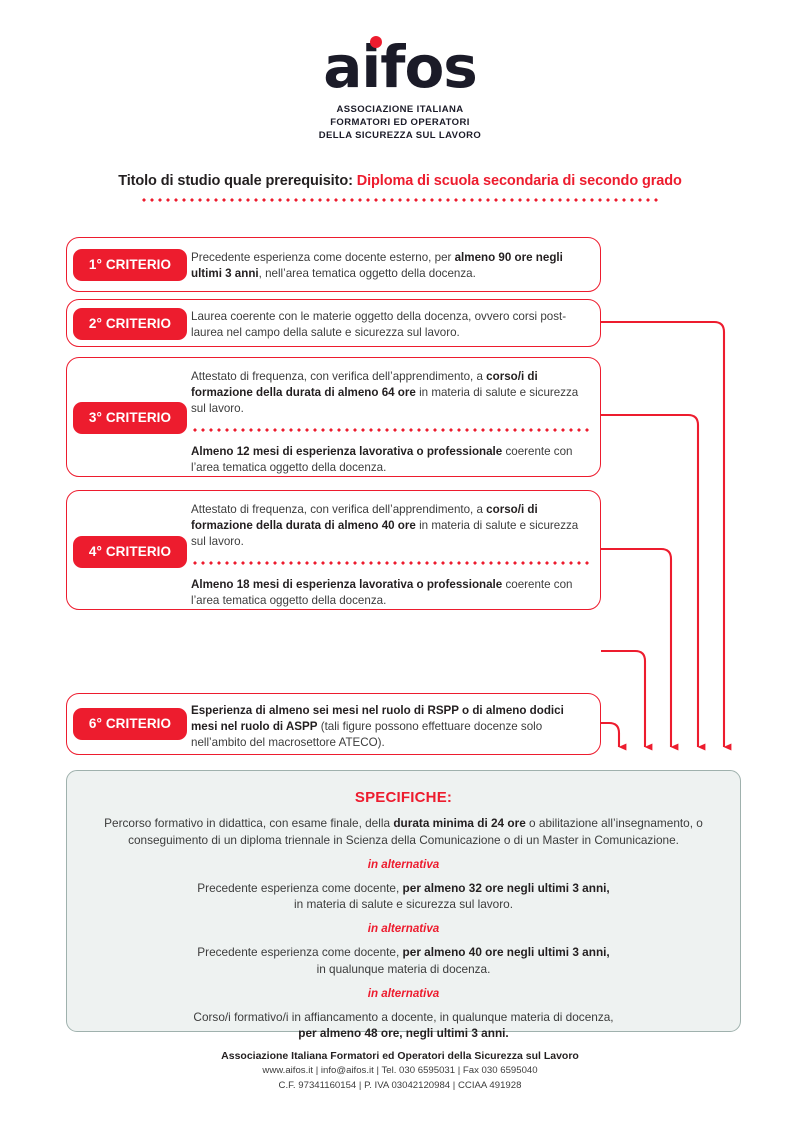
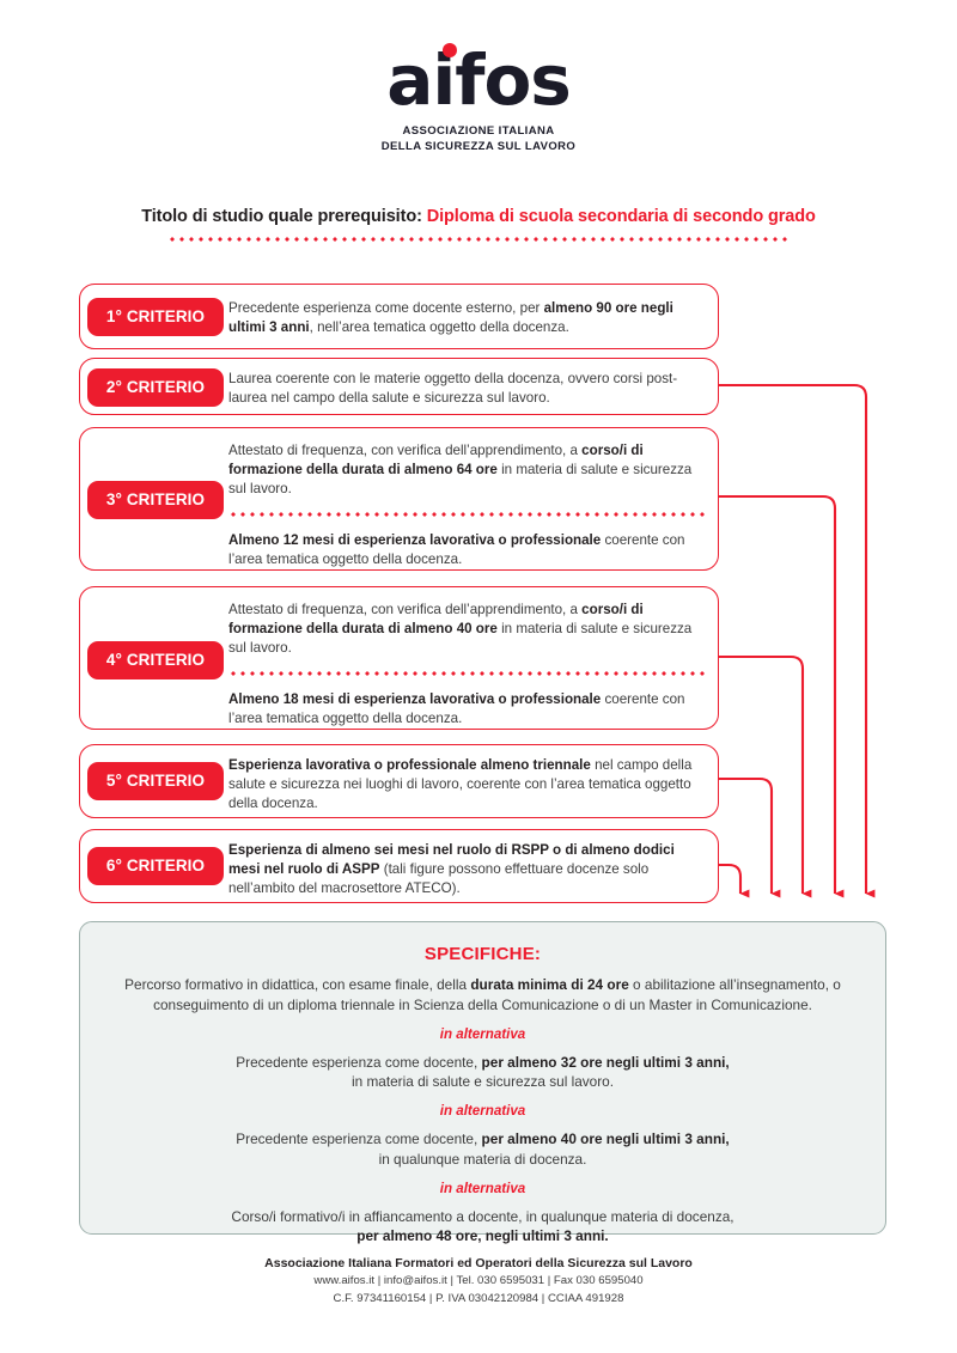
  aifos
  ASSOCIAZIONE ITALIANA
- FORMATORI ED OPERATORI
  DELLA SICUREZZA SUL LAVORO
  Titolo di studio quale prerequisito: Diploma di scuola secondaria di secondo grado
  1° CRITERIO
  Precedente esperienza come docente esterno, per almeno 90 ore negli ultimi 3 anni, nell’area tematica oggetto della docenza.
  2° CRITERIO
  Laurea coerente con le materie oggetto della docenza, ovvero corsi post- laurea nel campo della salute e sicurezza sul lavoro.
  3° CRITERIO
  Attestato di frequenza, con verifica dell’apprendimento, a corso/i di formazione della durata di almeno 64 ore in materia di salute e sicurezza sul lavoro.
  Almeno 12 mesi di esperienza lavorativa o professionale coerente con l’area tematica oggetto della docenza.
  4° CRITERIO
  Attestato di frequenza, con verifica dell’apprendimento, a corso/i di formazione della durata di almeno 40 ore in materia di salute e sicurezza sul lavoro.
  Almeno 18 mesi di esperienza lavorativa o professionale coerente con l’area tematica oggetto della docenza.
+ 5° CRITERIO
+ Esperienza lavorativa o professionale almeno triennale nel campo della salute e sicurezza nei luoghi di lavoro, coerente con l’area tematica oggetto della docenza.
  6° CRITERIO
  Esperienza di almeno sei mesi nel ruolo di RSPP o di almeno dodici mesi nel ruolo di ASPP (tali figure possono effettuare docenze solo nell’ambito del macrosettore ATECO).
  SPECIFICHE:
  Percorso formativo in didattica, con esame finale, della durata minima di 24 ore o abilitazione all’insegnamento, o conseguimento di un diploma triennale in Scienza della Comunicazione o di un Master in Comunicazione.
  in alternativa
  Precedente esperienza come docente, per almeno 32 ore negli ultimi 3 anni,
  in materia di salute e sicurezza sul lavoro.
  in alternativa
  Precedente esperienza come docente, per almeno 40 ore negli ultimi 3 anni,
  in qualunque materia di docenza.
  in alternativa
  Corso/i formativo/i in affiancamento a docente, in qualunque materia di docenza,
  per almeno 48 ore, negli ultimi 3 anni.
  Associazione Italiana Formatori ed Operatori della Sicurezza sul Lavoro
  www.aifos.it | info@aifos.it | Tel. 030 6595031 | Fax 030 6595040
  C.F. 97341160154 | P. IVA 03042120984 | CCIAA 491928
